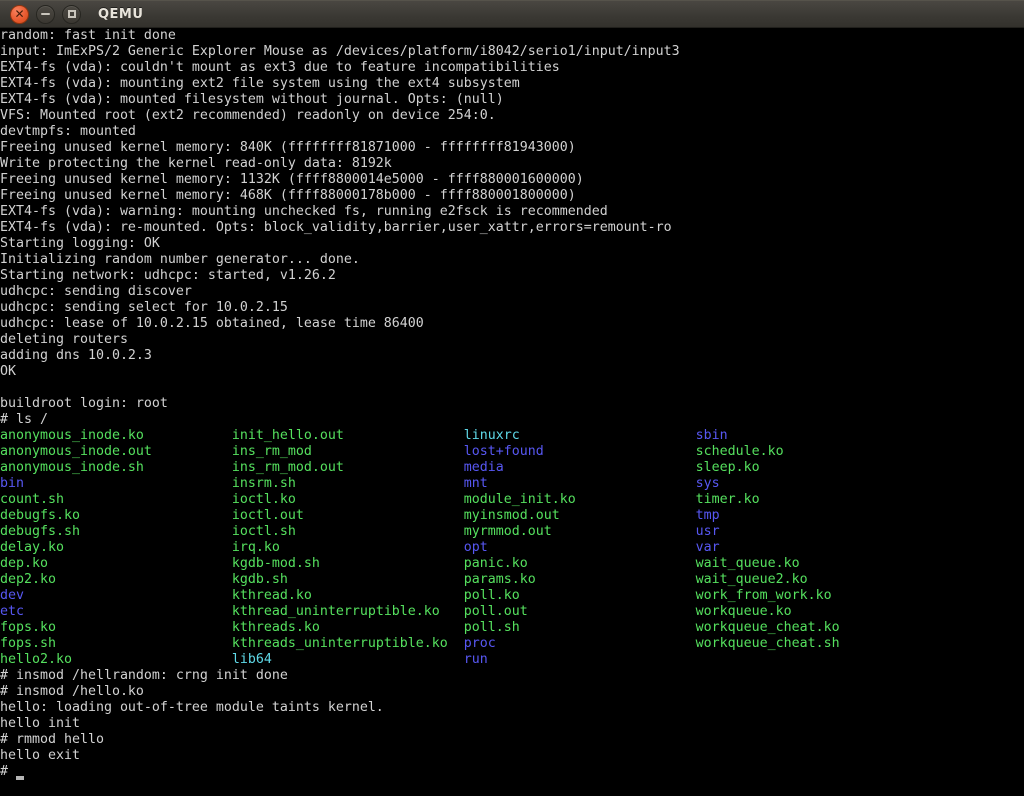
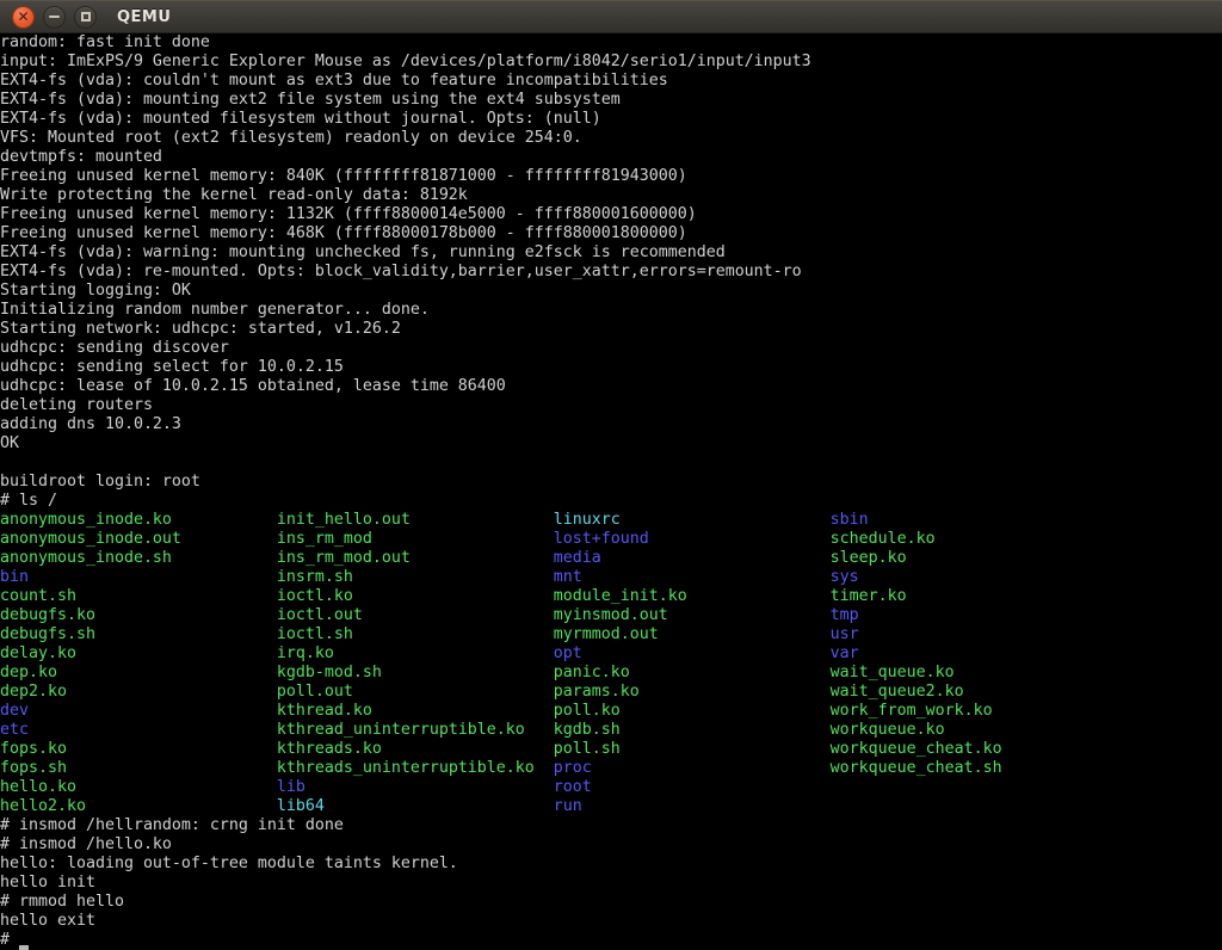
  ✕
  QEMU
  random: fast init done
- input: ImExPS/2 Generic Explorer Mouse as /devices/platform/i8042/serio1/input/input3
+ input: ImExPS/9 Generic Explorer Mouse as /devices/platform/i8042/serio1/input/input3
  EXT4-fs (vda): couldn't mount as ext3 due to feature incompatibilities
  EXT4-fs (vda): mounting ext2 file system using the ext4 subsystem
  EXT4-fs (vda): mounted filesystem without journal. Opts: (null)
- VFS: Mounted root (ext2 recommended) readonly on device 254:0.
+ VFS: Mounted root (ext2 filesystem) readonly on device 254:0.
  devtmpfs: mounted
  Freeing unused kernel memory: 840K (ffffffff81871000 - ffffffff81943000)
  Write protecting the kernel read-only data: 8192k
  Freeing unused kernel memory: 1132K (ffff8800014e5000 - ffff880001600000)
  Freeing unused kernel memory: 468K (ffff88000178b000 - ffff880001800000)
  EXT4-fs (vda): warning: mounting unchecked fs, running e2fsck is recommended
  EXT4-fs (vda): re-mounted. Opts: block_validity,barrier,user_xattr,errors=remount-ro
  Starting logging: OK
  Initializing random number generator... done.
  Starting network: udhcpc: started, v1.26.2
  udhcpc: sending discover
  udhcpc: sending select for 10.0.2.15
  udhcpc: lease of 10.0.2.15 obtained, lease time 86400
  deleting routers
  adding dns 10.0.2.3
  OK
  buildroot login: root
  # ls /
  anonymous_inode.ko init_hello.out linuxrc sbin
  anonymous_inode.out ins_rm_mod lost+found schedule.ko
  anonymous_inode.sh ins_rm_mod.out media sleep.ko
  bin insrm.sh mnt sys
  count.sh ioctl.ko module_init.ko timer.ko
  debugfs.ko ioctl.out myinsmod.out tmp
  debugfs.sh ioctl.sh myrmmod.out usr
  delay.ko irq.ko opt var
  dep.ko kgdb-mod.sh panic.ko wait_queue.ko
- dep2.ko kgdb.sh params.ko wait_queue2.ko
+ dep2.ko poll.out params.ko wait_queue2.ko
  dev kthread.ko poll.ko work_from_work.ko
- etc kthread_uninterruptible.ko poll.out workqueue.ko
+ etc kthread_uninterruptible.ko kgdb.sh workqueue.ko
  fops.ko kthreads.ko poll.sh workqueue_cheat.ko
  fops.sh kthreads_uninterruptible.ko proc workqueue_cheat.sh
+ hello.ko lib root
  hello2.ko lib64 run
  # insmod /hellrandom: crng init done
  # insmod /hello.ko
  hello: loading out-of-tree module taints kernel.
  hello init
  # rmmod hello
  hello exit
  #
